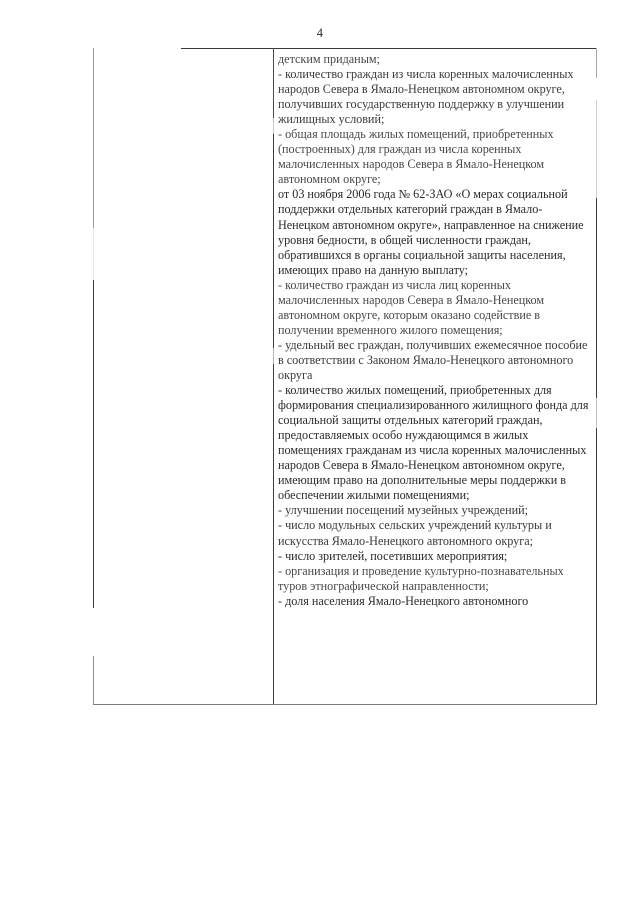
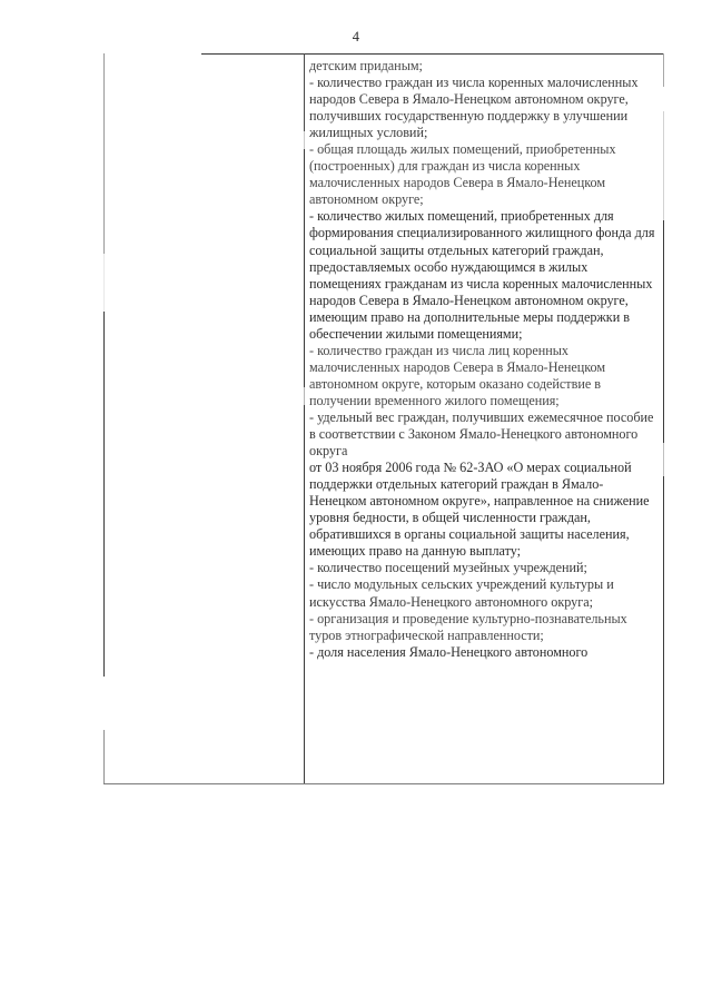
  4
  детским приданым;
  - количество граждан из числа коренных малочисленных народов Севера в Ямало-Ненецком автономном округе, получивших государственную поддержку в улучшении жилищных условий;
  - общая площадь жилых помещений, приобретенных (построенных) для граждан из числа коренных малочисленных народов Севера в Ямало-Ненецком автономном округе;
- от 03 ноября 2006 года № 62-ЗАО «О мерах социальной поддержки отдельных категорий граждан в Ямало-Ненецком автономном округе», направленное на снижение уровня бедности, в общей численности граждан, обратившихся в органы социальной защиты населения, имеющих право на данную выплату;
+ - количество жилых помещений, приобретенных для формирования специализированного жилищного фонда для социальной защиты отдельных категорий граждан, предоставляемых особо нуждающимся в жилых помещениях гражданам из числа коренных малочисленных народов Севера в Ямало-Ненецком автономном округе, имеющим право на дополнительные меры поддержки в обеспечении жилыми помещениями;
  - количество граждан из числа лиц коренных малочисленных народов Севера в Ямало-Ненецком автономном округе, которым оказано содействие в получении временного жилого помещения;
  - удельный вес граждан, получивших ежемесячное пособие в соответствии с Законом Ямало-Ненецкого автономного округа
- - количество жилых помещений, приобретенных для формирования специализированного жилищного фонда для социальной защиты отдельных категорий граждан, предоставляемых особо нуждающимся в жилых помещениях гражданам из числа коренных малочисленных народов Севера в Ямало-Ненецком автономном округе, имеющим право на дополнительные меры поддержки в обеспечении жилыми помещениями;
+ от 03 ноября 2006 года № 62-ЗАО «О мерах социальной поддержки отдельных категорий граждан в Ямало-Ненецком автономном округе», направленное на снижение уровня бедности, в общей численности граждан, обратившихся в органы социальной защиты населения, имеющих право на данную выплату;
- - улучшении посещений музейных учреждений;
+ - количество посещений музейных учреждений;
  - число модульных сельских учреждений культуры и искусства Ямало-Ненецкого автономного округа;
- - число зрителей, посетивших мероприятия;
  - организация и проведение культурно-познавательных туров этнографической направленности;
  - доля населения Ямало-Ненецкого автономного
